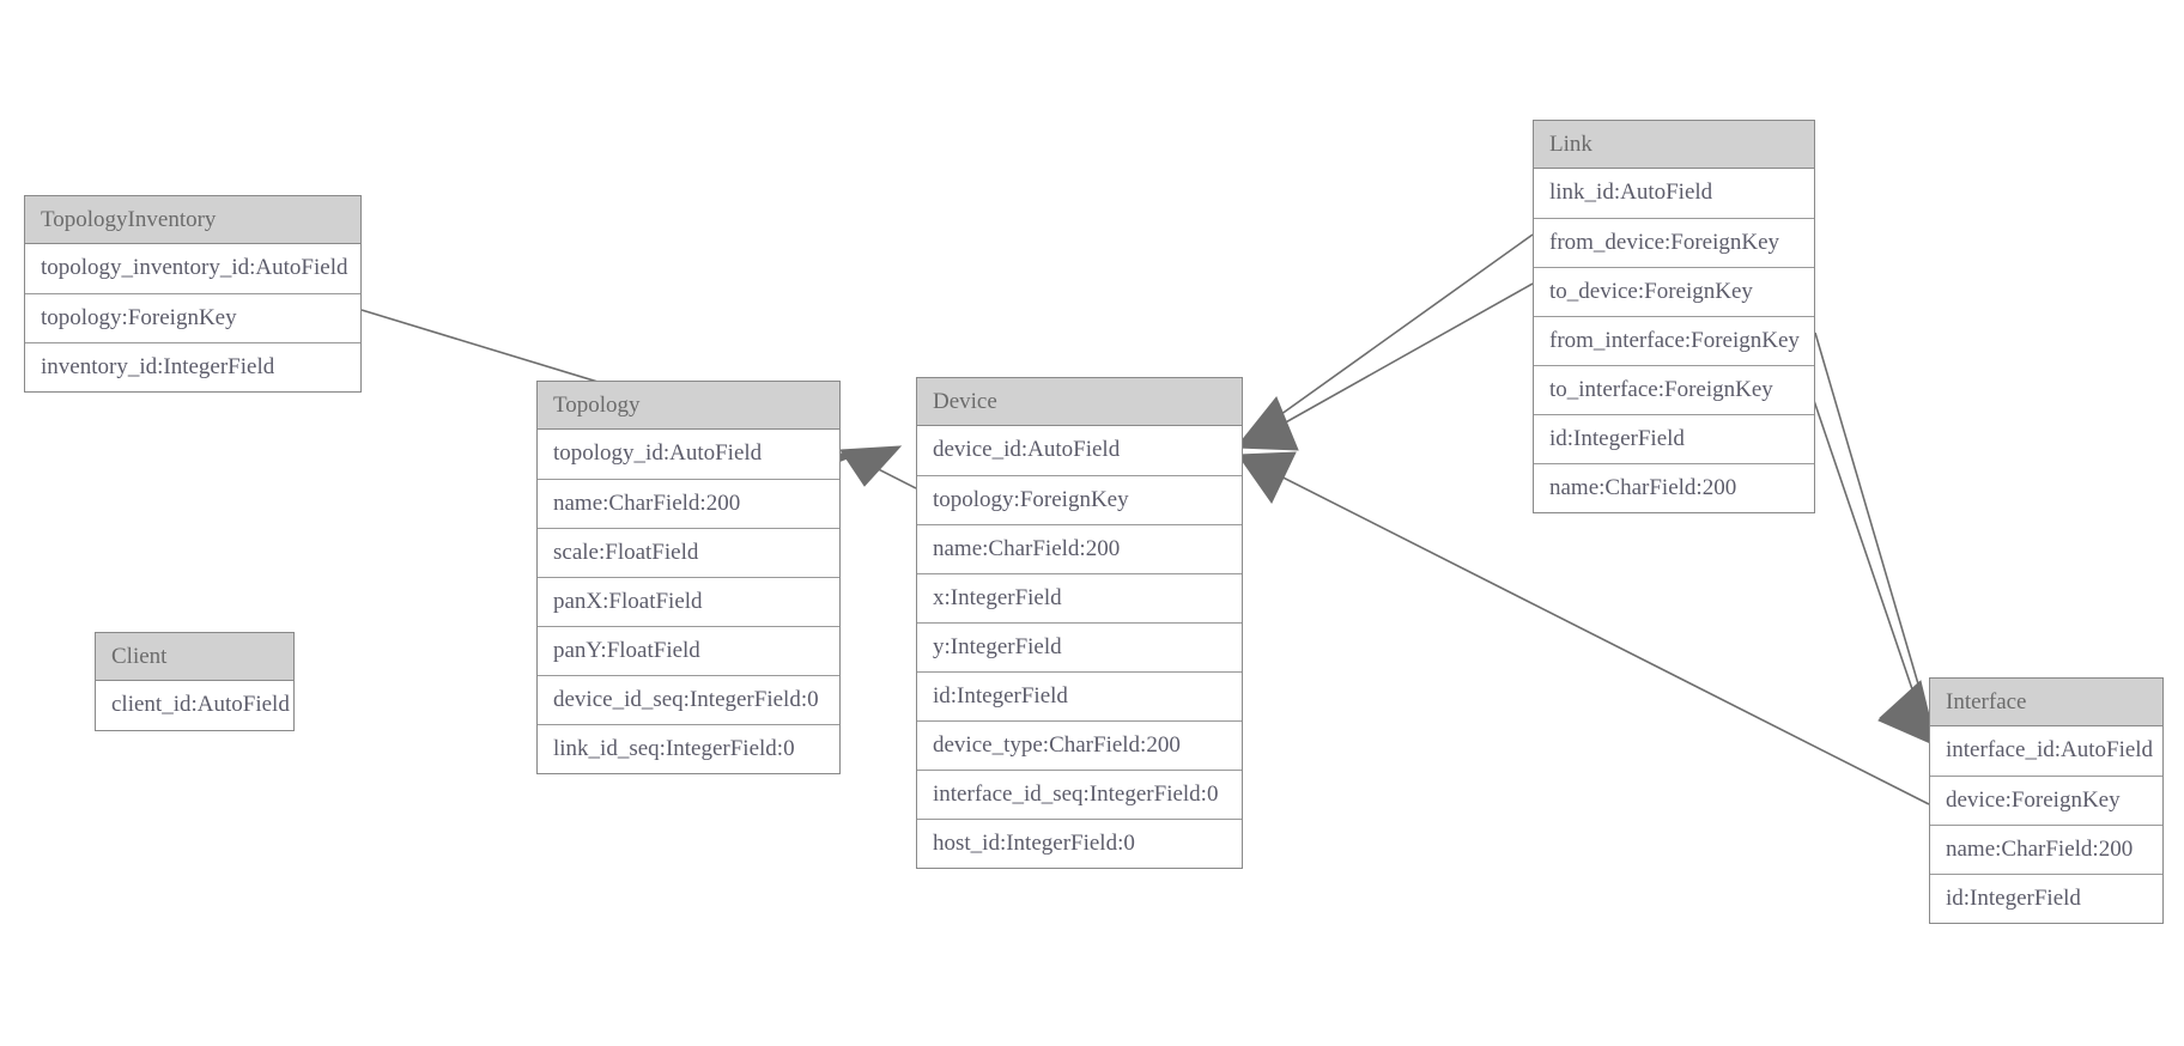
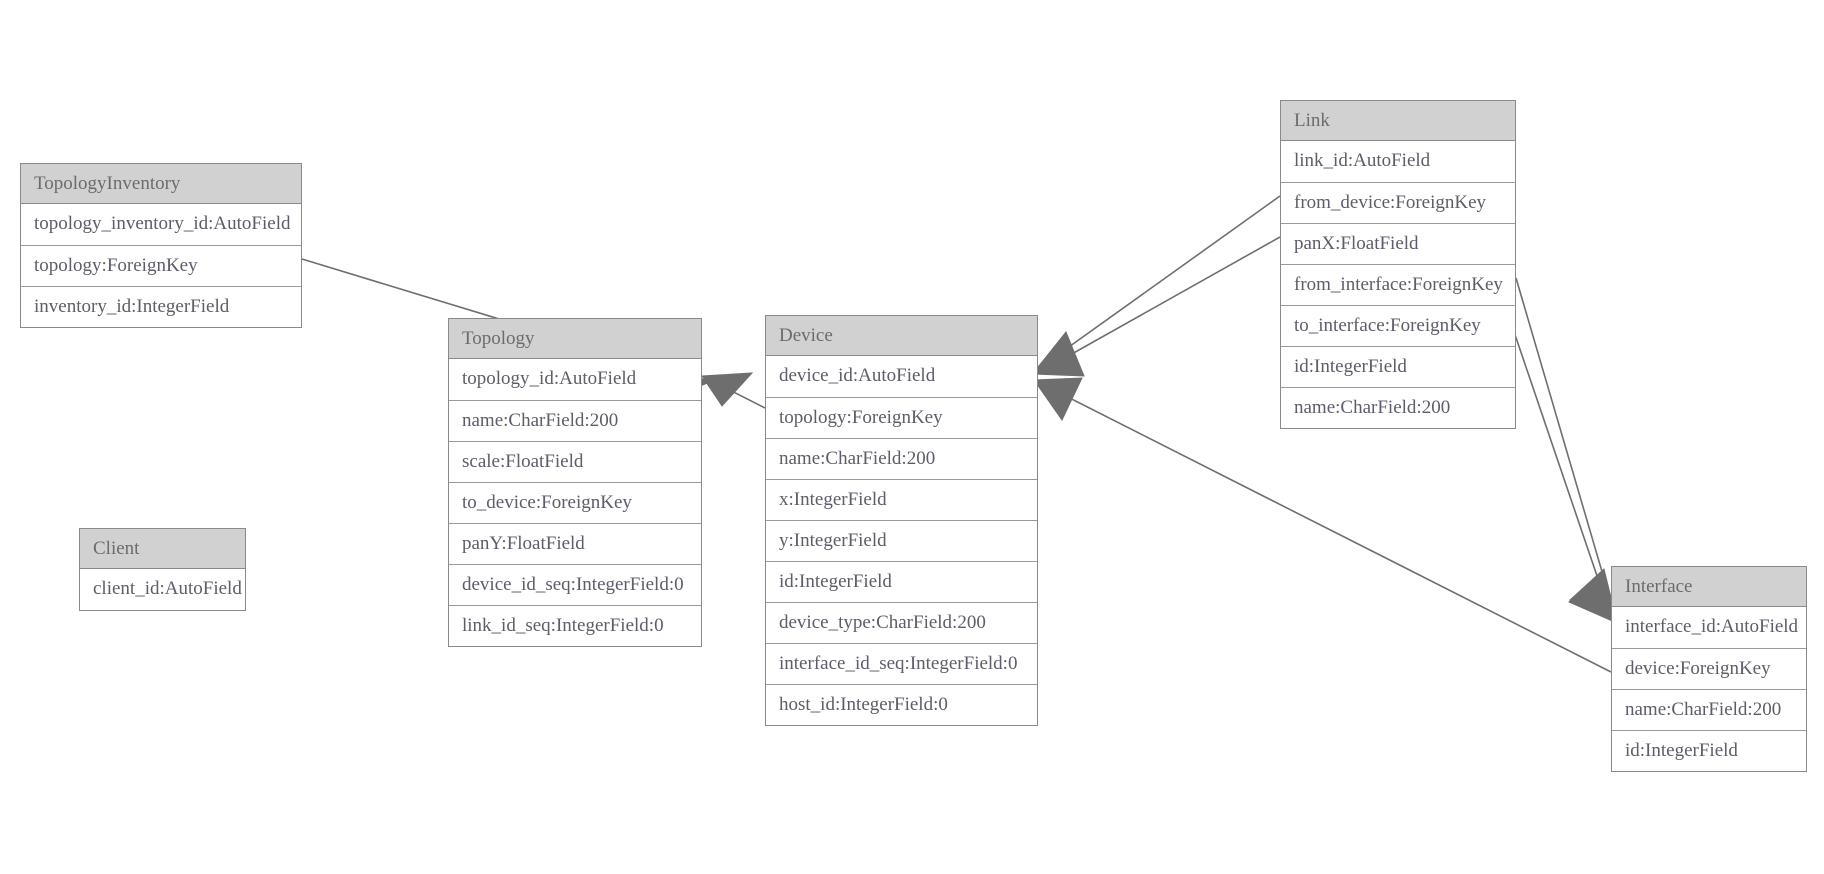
  TopologyInventory
  topology_inventory_id:AutoField
  topology:ForeignKey
  inventory_id:IntegerField
  Client
  client_id:AutoField
  Topology
  topology_id:AutoField
  name:CharField:200
  scale:FloatField
- panX:FloatField
+ to_device:ForeignKey
  panY:FloatField
  device_id_seq:IntegerField:0
  link_id_seq:IntegerField:0
  Device
  device_id:AutoField
  topology:ForeignKey
  name:CharField:200
  x:IntegerField
  y:IntegerField
  id:IntegerField
  device_type:CharField:200
  interface_id_seq:IntegerField:0
  host_id:IntegerField:0
  Link
  link_id:AutoField
  from_device:ForeignKey
- to_device:ForeignKey
+ panX:FloatField
  from_interface:ForeignKey
  to_interface:ForeignKey
  id:IntegerField
  name:CharField:200
  Interface
  interface_id:AutoField
  device:ForeignKey
  name:CharField:200
  id:IntegerField
